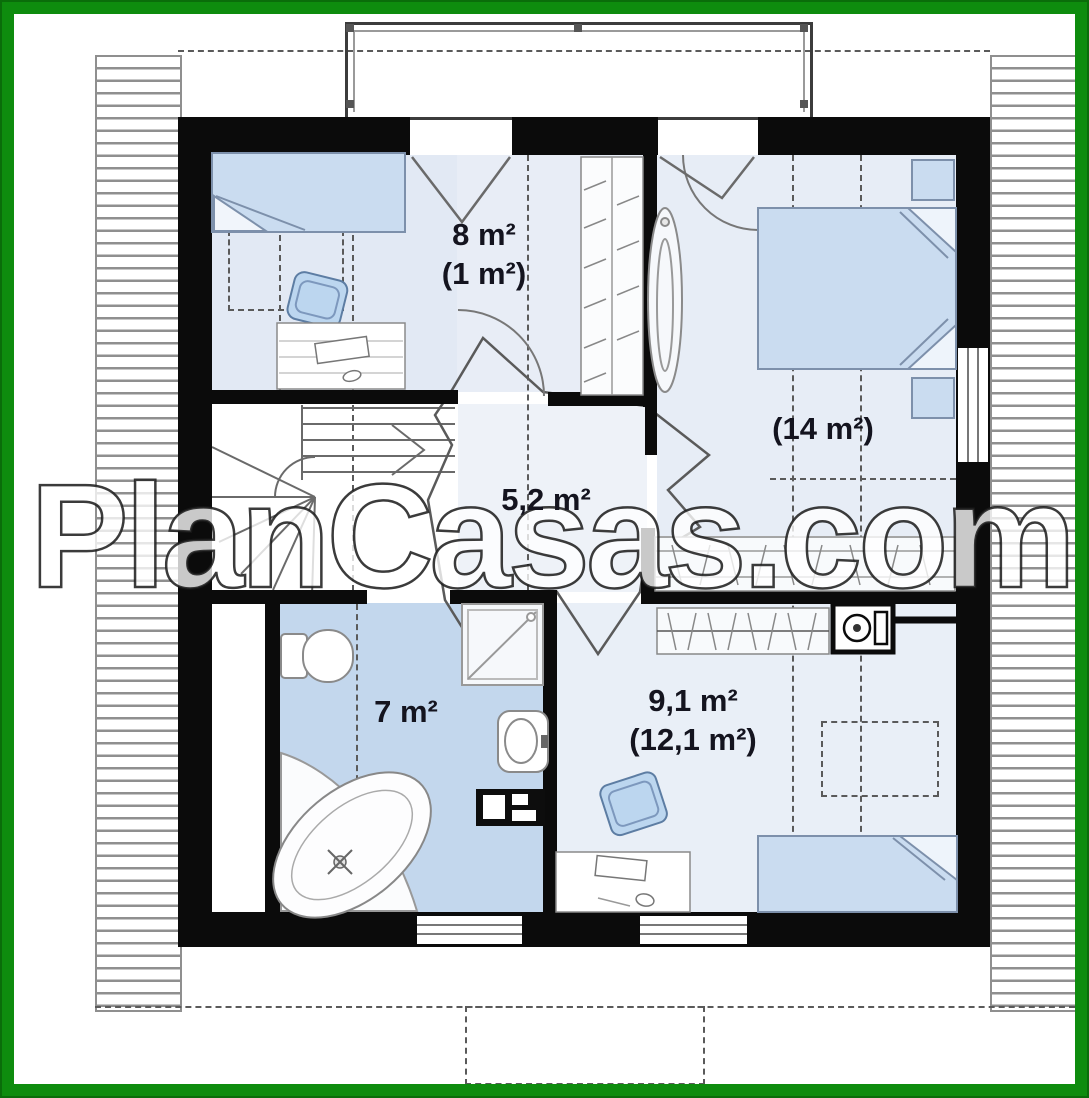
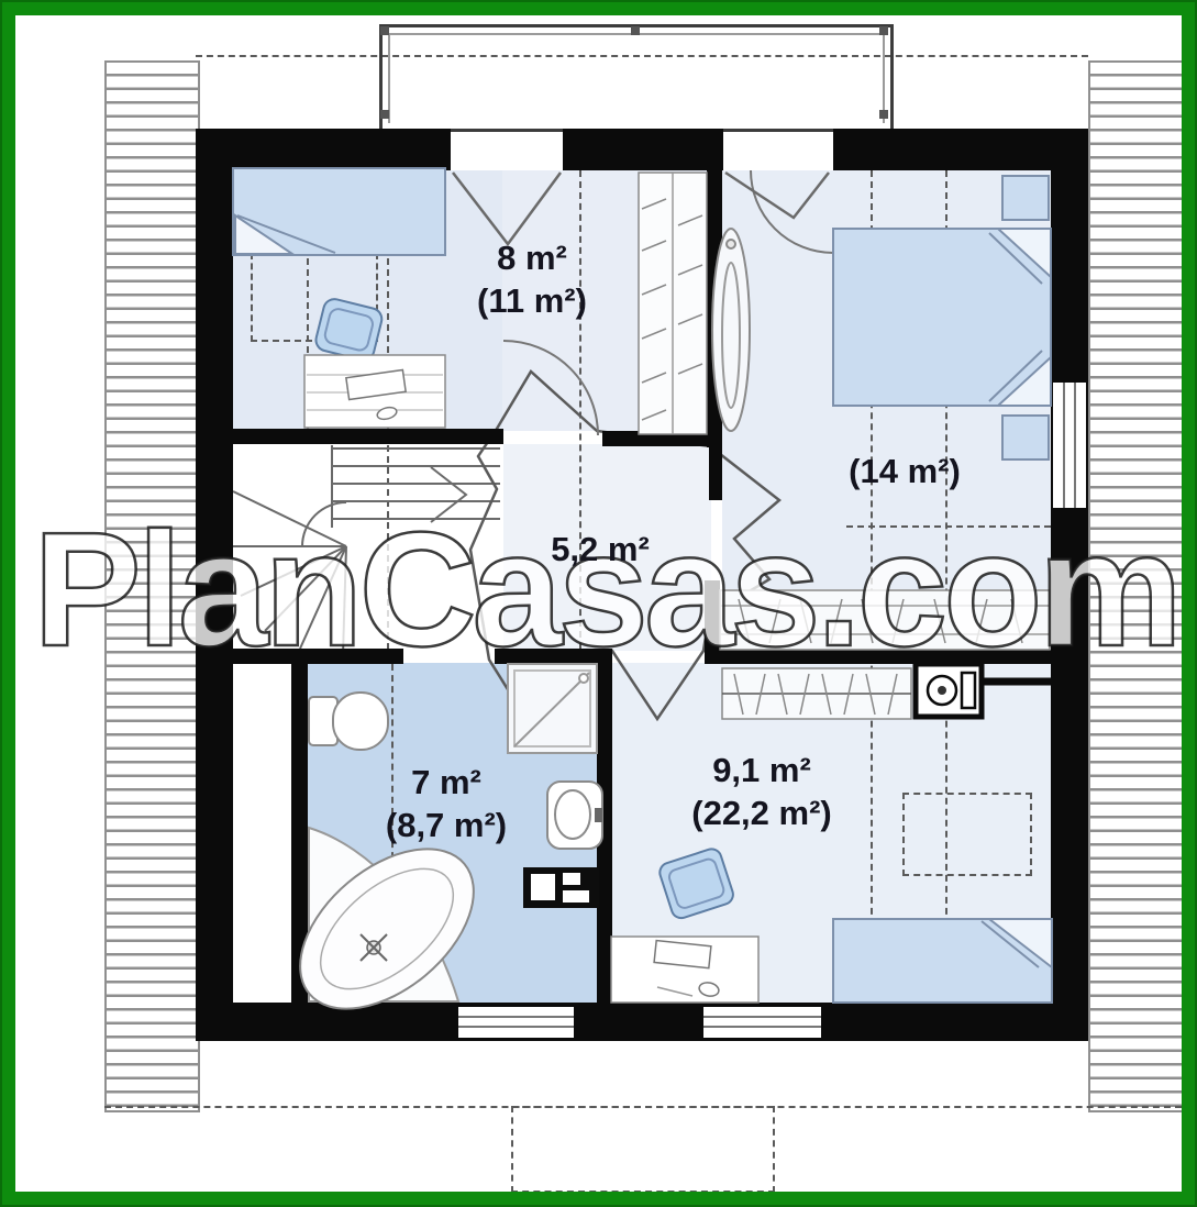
  8 m²
- (1 m²)
+ (11 m²)
  (14 m²)
  5,2 m²
  7 m²
+ (8,7 m²)
  9,1 m²
- (12,1 m²)
+ (22,2 m²)
  PlanCasas.com
